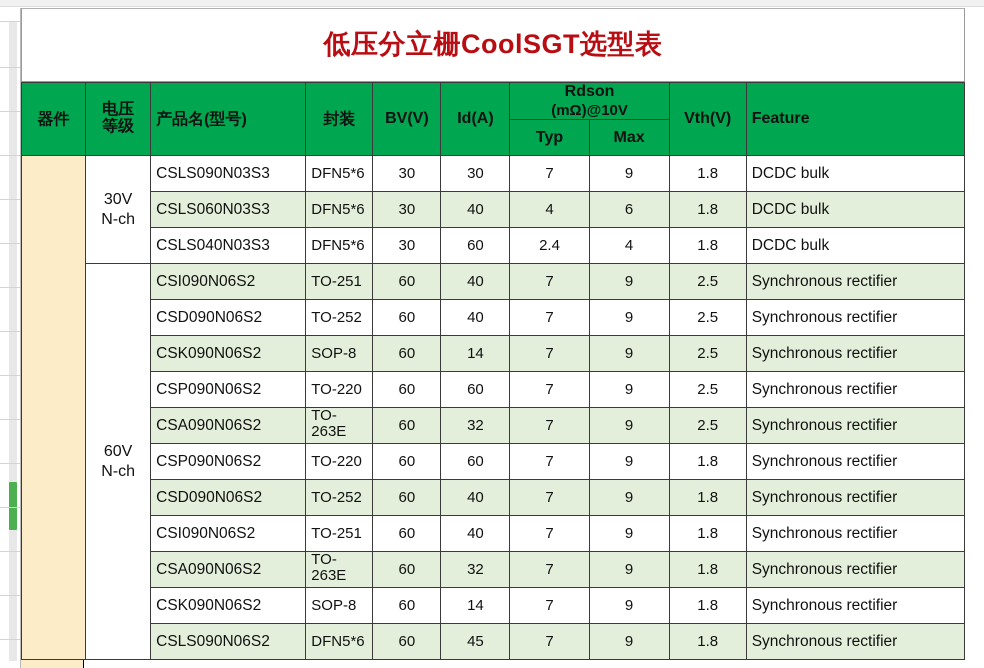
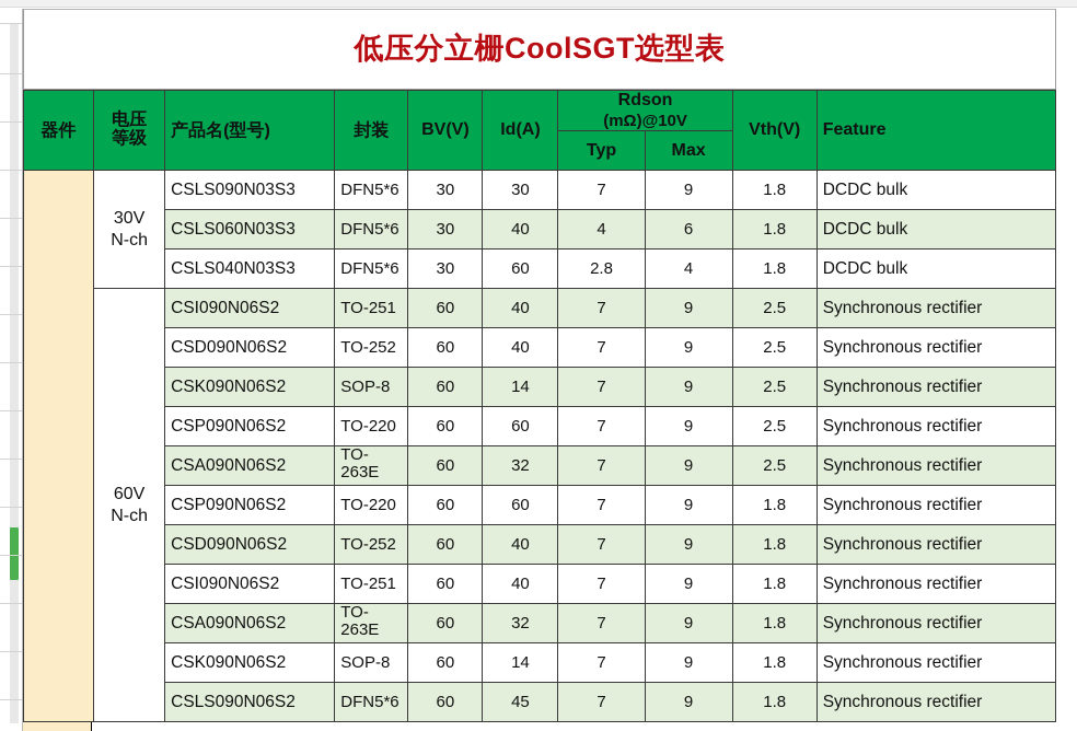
  低压分立栅CoolSGT选型表
  器件	电压 等级	产品名(型号)	封装	BV(V)	Id(A)	Rdson (mΩ)@10V	Vth(V)	Feature
  Typ	Max
  	30VN-ch	CSLS090N03S3	DFN5*6	30	30	7	9	1.8	DCDC bulk
  CSLS060N03S3	DFN5*6	30	40	4	6	1.8	DCDC bulk
- CSLS040N03S3	DFN5*6	30	60	2.4	4	1.8	DCDC bulk
+ CSLS040N03S3	DFN5*6	30	60	2.8	4	1.8	DCDC bulk
  60VN-ch	CSI090N06S2	TO-251	60	40	7	9	2.5	Synchronous rectifier
  CSD090N06S2	TO-252	60	40	7	9	2.5	Synchronous rectifier
  CSK090N06S2	SOP-8	60	14	7	9	2.5	Synchronous rectifier
  CSP090N06S2	TO-220	60	60	7	9	2.5	Synchronous rectifier
  CSA090N06S2	TO-263E	60	32	7	9	2.5	Synchronous rectifier
  CSP090N06S2	TO-220	60	60	7	9	1.8	Synchronous rectifier
  CSD090N06S2	TO-252	60	40	7	9	1.8	Synchronous rectifier
  CSI090N06S2	TO-251	60	40	7	9	1.8	Synchronous rectifier
  CSA090N06S2	TO-263E	60	32	7	9	1.8	Synchronous rectifier
  CSK090N06S2	SOP-8	60	14	7	9	1.8	Synchronous rectifier
  CSLS090N06S2	DFN5*6	60	45	7	9	1.8	Synchronous rectifier
